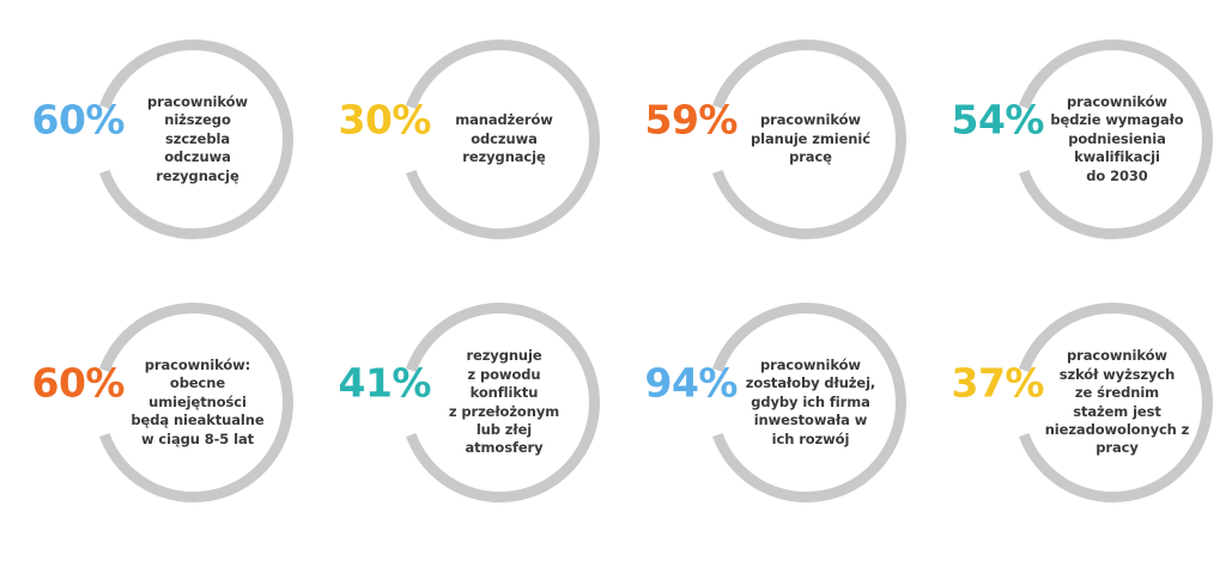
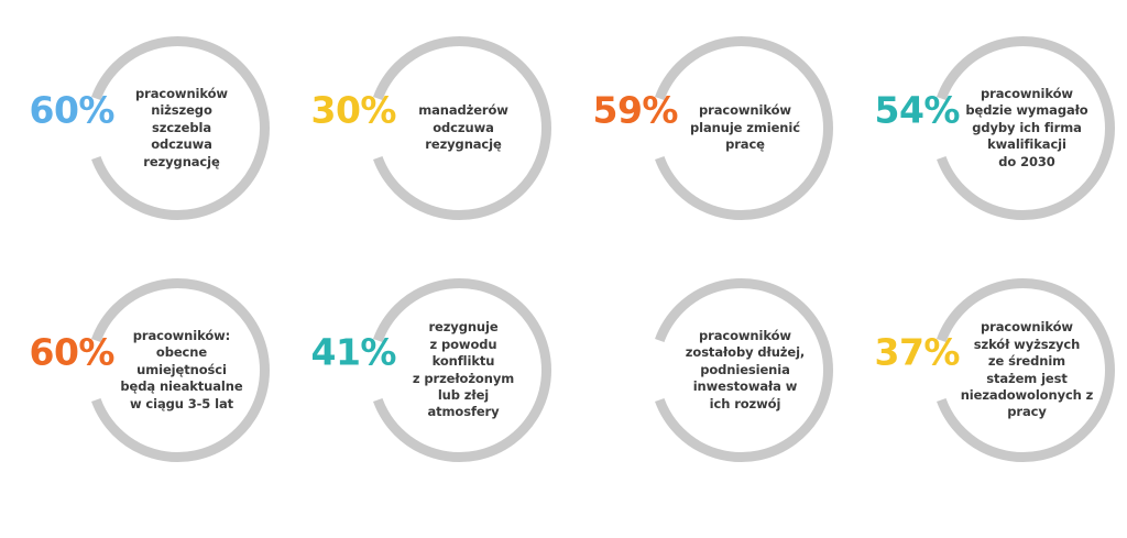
  60%
  pracowników
  niższego
  szczebla
  odczuwa
  rezygnację
  30%
  manadżerów
  odczuwa
  rezygnację
  59%
  pracowników
  planuje zmienić
  pracę
  54%
  pracowników
  będzie wymagało
- podniesienia
+ gdyby ich firma
  kwalifikacji
  do 2030
  60%
  pracowników:
  obecne
  umiejętności
  będą nieaktualne
- w ciągu 8-5 lat
+ w ciągu 3-5 lat
  41%
  rezygnuje
  z powodu
  konfliktu
  z przełożonym
  lub złej
  atmosfery
- 94%
  pracowników
  zostałoby dłużej,
- gdyby ich firma
+ podniesienia
  inwestowała w
  ich rozwój
  37%
  pracowników
  szkół wyższych
  ze średnim
  stażem jest
  niezadowolonych z
  pracy
